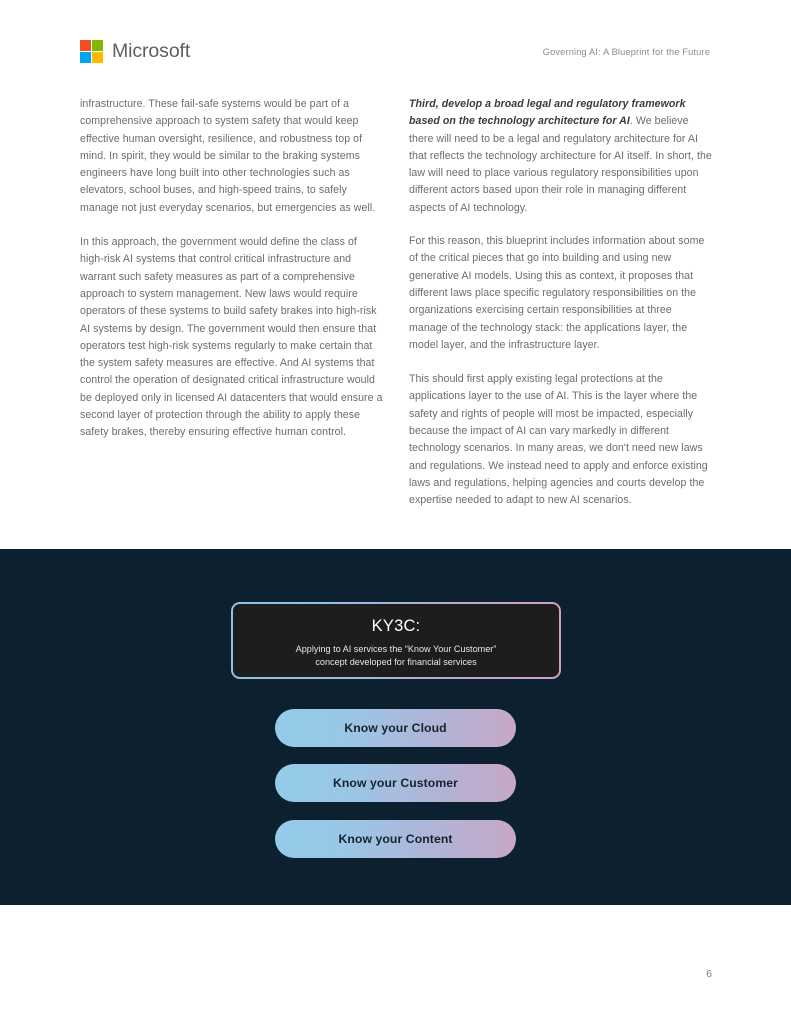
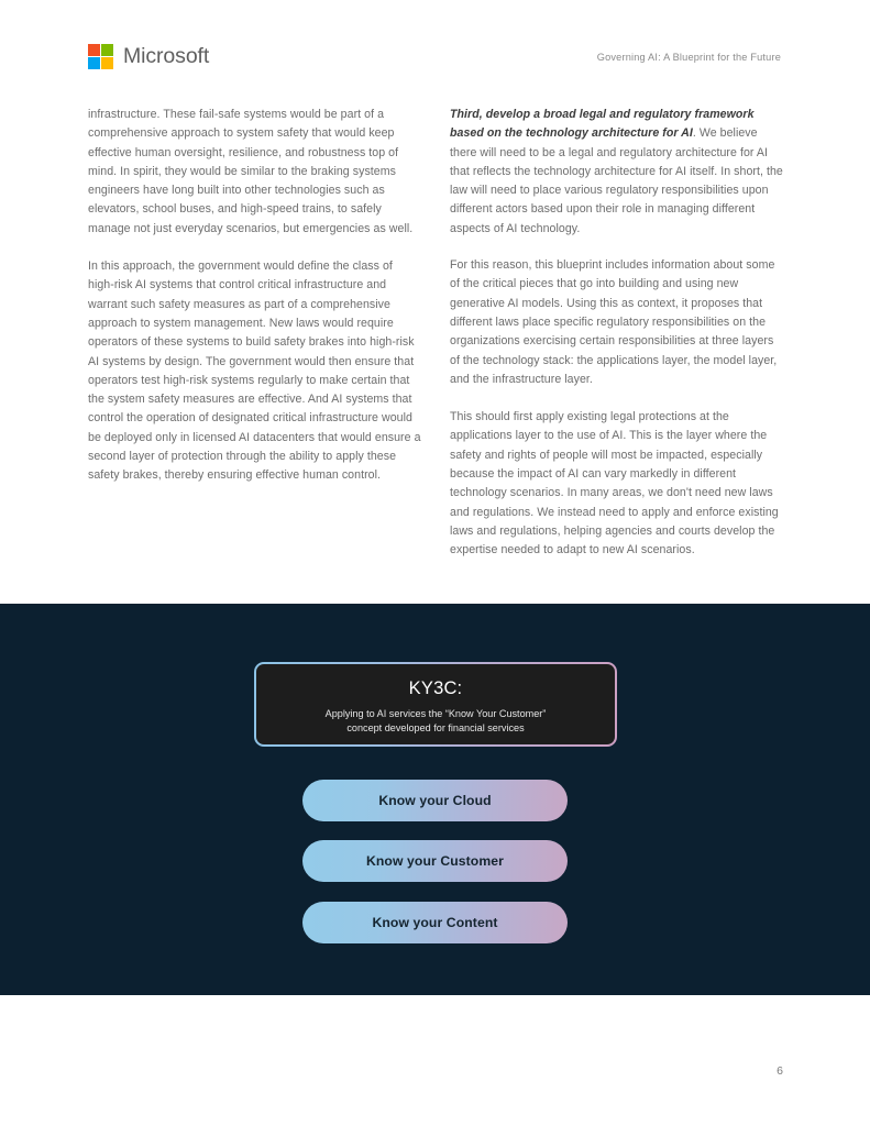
  Microsoft
  Governing AI: A Blueprint for the Future
  infrastructure. These fail-safe systems would be part of a comprehensive approach to system safety that would keep effective human oversight, resilience, and robustness top of mind. In spirit, they would be similar to the braking systems engineers have long built into other technologies such as elevators, school buses, and high-speed trains, to safely manage not just everyday scenarios, but emergencies as well.
  In this approach, the government would define the class of high-risk AI systems that control critical infrastructure and warrant such safety measures as part of a comprehensive approach to system management. New laws would require operators of these systems to build safety brakes into high-risk AI systems by design. The government would then ensure that operators test high-risk systems regularly to make certain that the system safety measures are effective. And AI systems that control the operation of designated critical infrastructure would be deployed only in licensed AI datacenters that would ensure a second layer of protection through the ability to apply these safety brakes, thereby ensuring effective human control.
  Third, develop a broad legal and regulatory framework based on the technology architecture for AI. We believe there will need to be a legal and regulatory architecture for AI that reflects the technology architecture for AI itself. In short, the law will need to place various regulatory responsibilities upon different actors based upon their role in managing different aspects of AI technology.
- For this reason, this blueprint includes information about some of the critical pieces that go into building and using new generative AI models. Using this as context, it proposes that different laws place specific regulatory responsibilities on the organizations exercising certain responsibilities at three manage of the technology stack: the applications layer, the model layer, and the infrastructure layer.
+ For this reason, this blueprint includes information about some of the critical pieces that go into building and using new generative AI models. Using this as context, it proposes that different laws place specific regulatory responsibilities on the organizations exercising certain responsibilities at three layers of the technology stack: the applications layer, the model layer, and the infrastructure layer.
  This should first apply existing legal protections at the applications layer to the use of AI. This is the layer where the safety and rights of people will most be impacted, especially because the impact of AI can vary markedly in different technology scenarios. In many areas, we don't need new laws and regulations. We instead need to apply and enforce existing laws and regulations, helping agencies and courts develop the expertise needed to adapt to new AI scenarios.
  KY3C:
  Applying to AI services the “Know Your Customer”
  concept developed for financial services
  Know your Cloud
  Know your Customer
  Know your Content
  6
